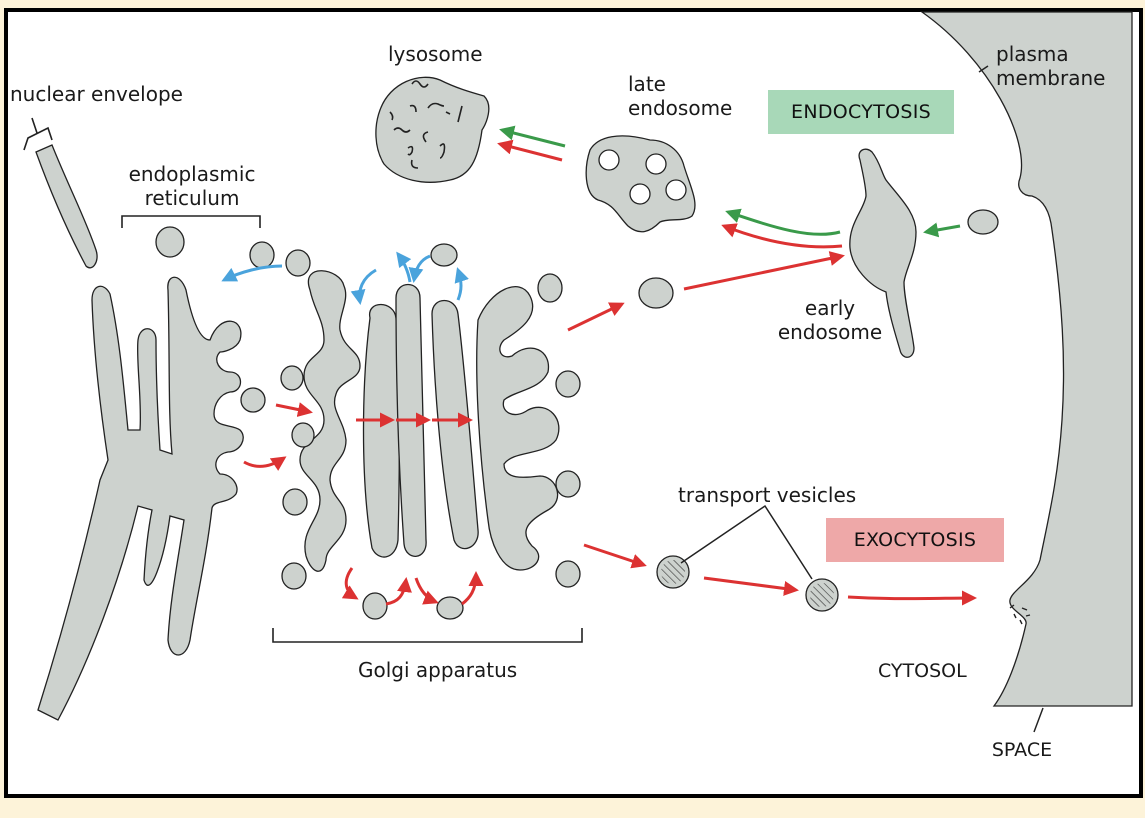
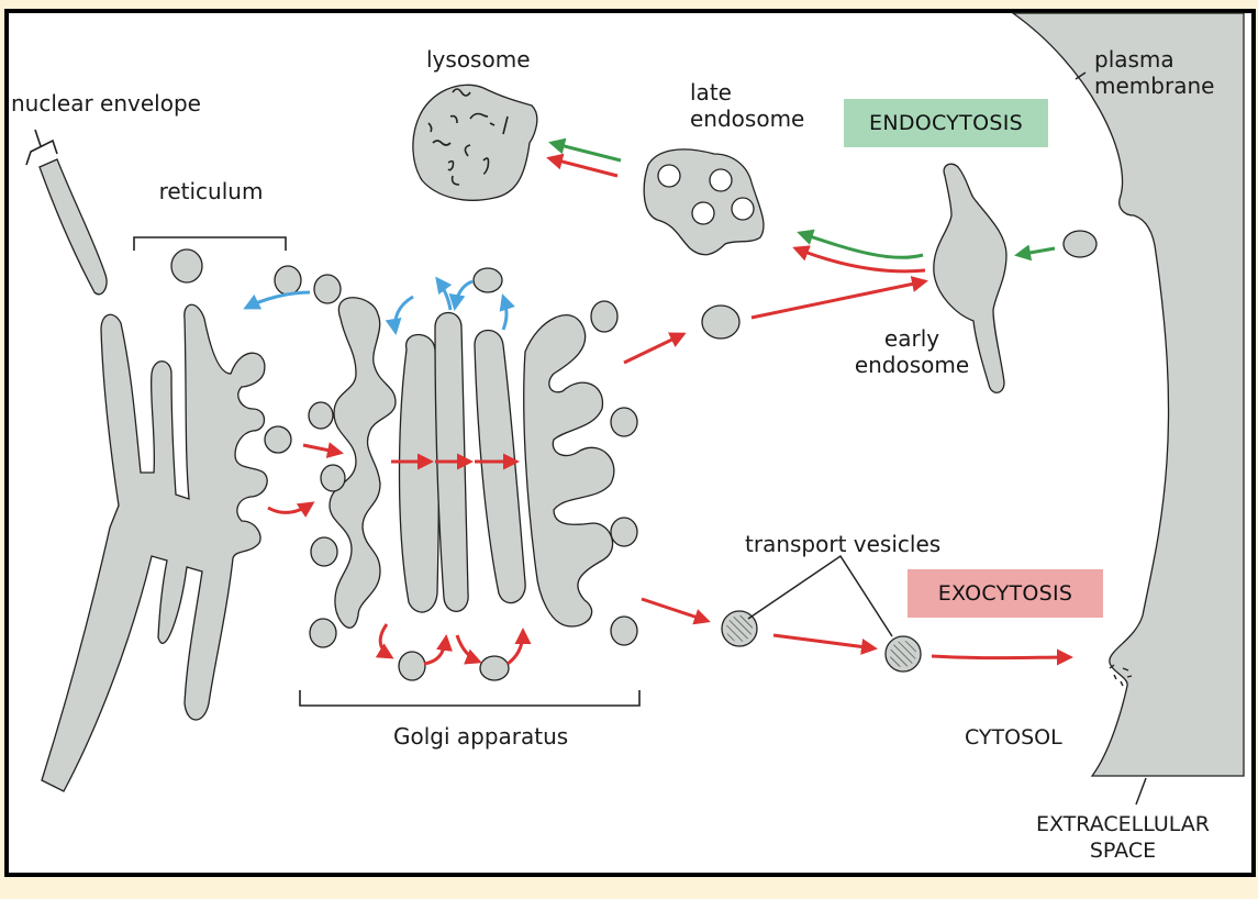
  nuclear envelope
- endoplasmic
  reticulum
  lysosome
  late
  endosome
  plasma
  membrane
  ENDOCYTOSIS
  early
  endosome
  Golgi apparatus
  transport vesicles
  EXOCYTOSIS
  CYTOSOL
+ EXTRACELLULAR
  SPACE
